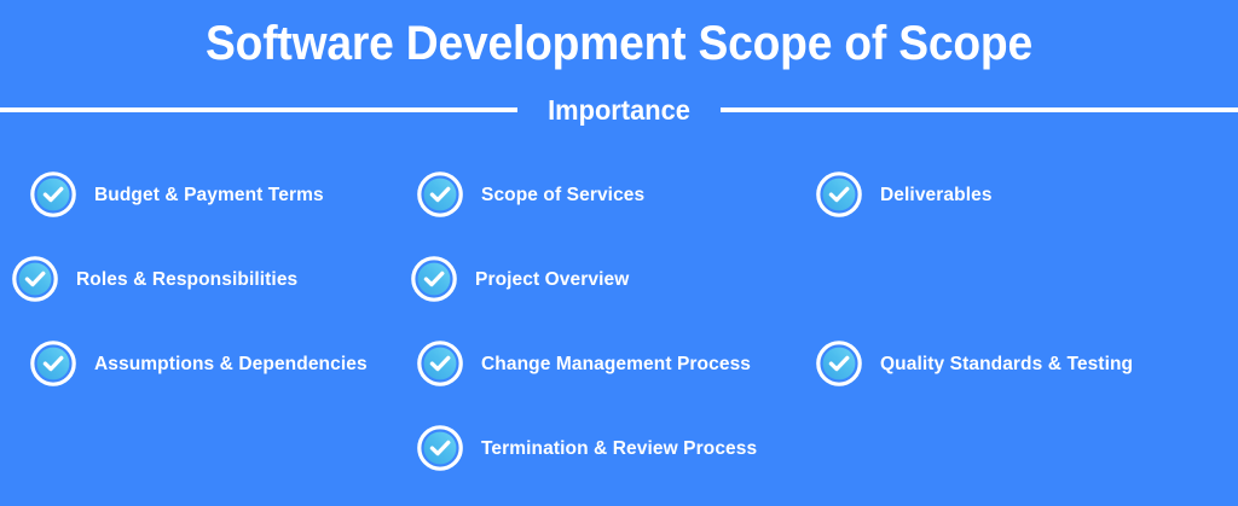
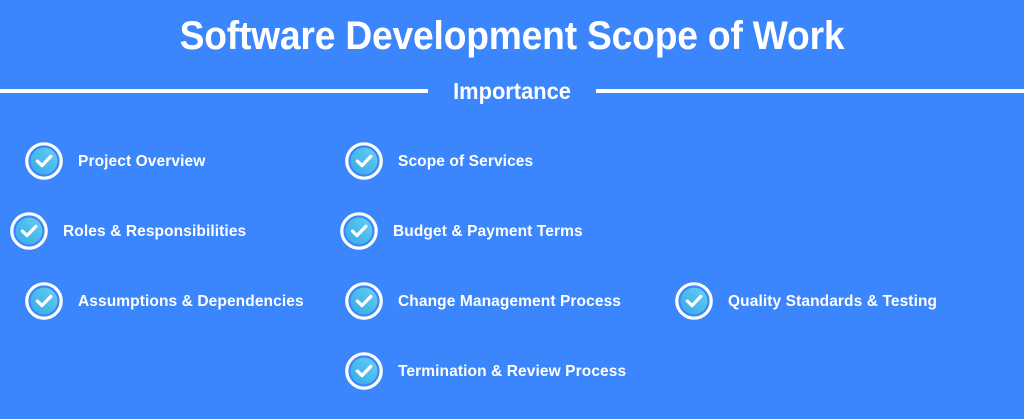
- Software Development Scope of Scope
+ Software Development Scope of Work
  Importance
- Budget & Payment Terms
+ Project Overview
  Scope of Services
- Deliverables
  Roles & Responsibilities
- Project Overview
+ Budget & Payment Terms
  Assumptions & Dependencies
  Change Management Process
  Quality Standards & Testing
  Termination & Review Process
